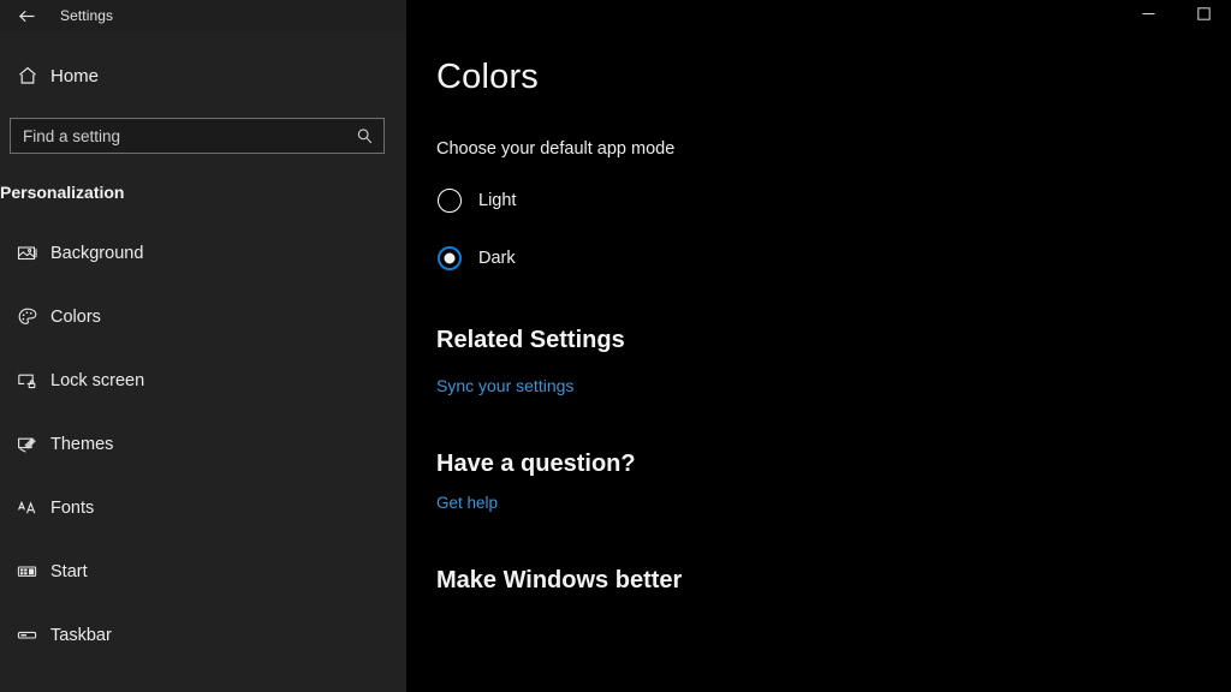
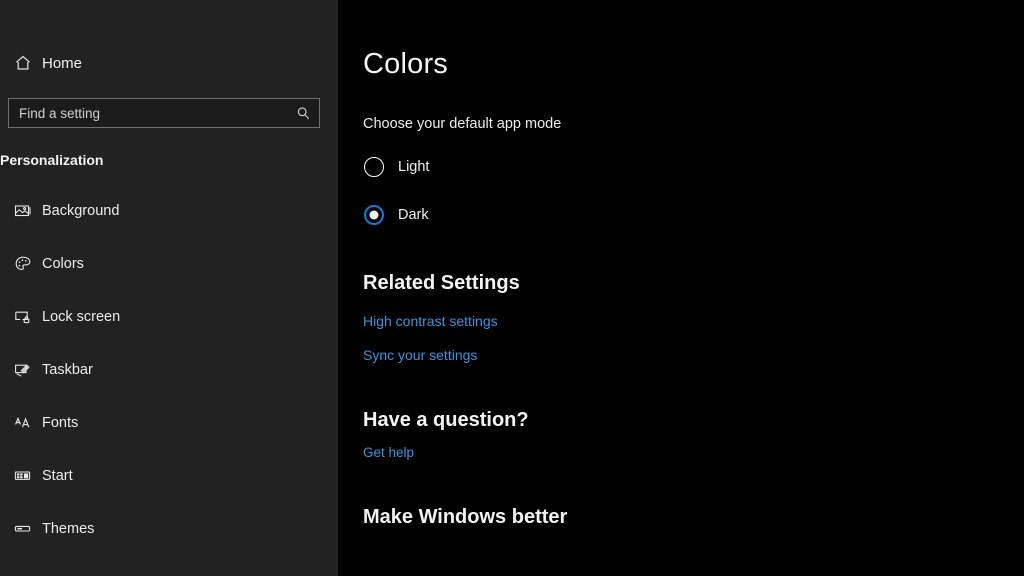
  Home
  Find a setting
  Personalization
  Background
  Colors
  Lock screen
- Themes
+ Taskbar
  Fonts
  Start
- Taskbar
+ Themes
  Colors
  Choose your default app mode
  Light
  Dark
  Related Settings
+ High contrast settings
  Sync your settings
  Have a question?
  Get help
  Make Windows better
- Settings
